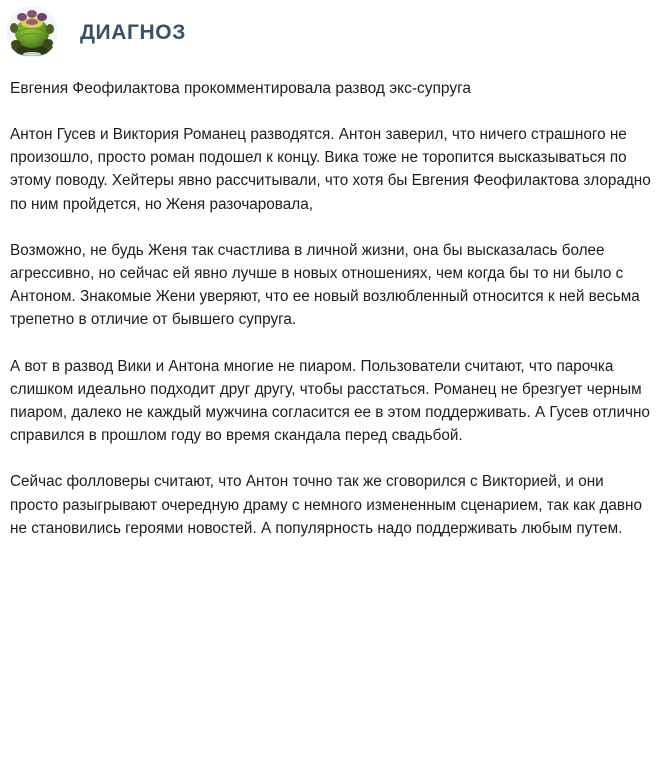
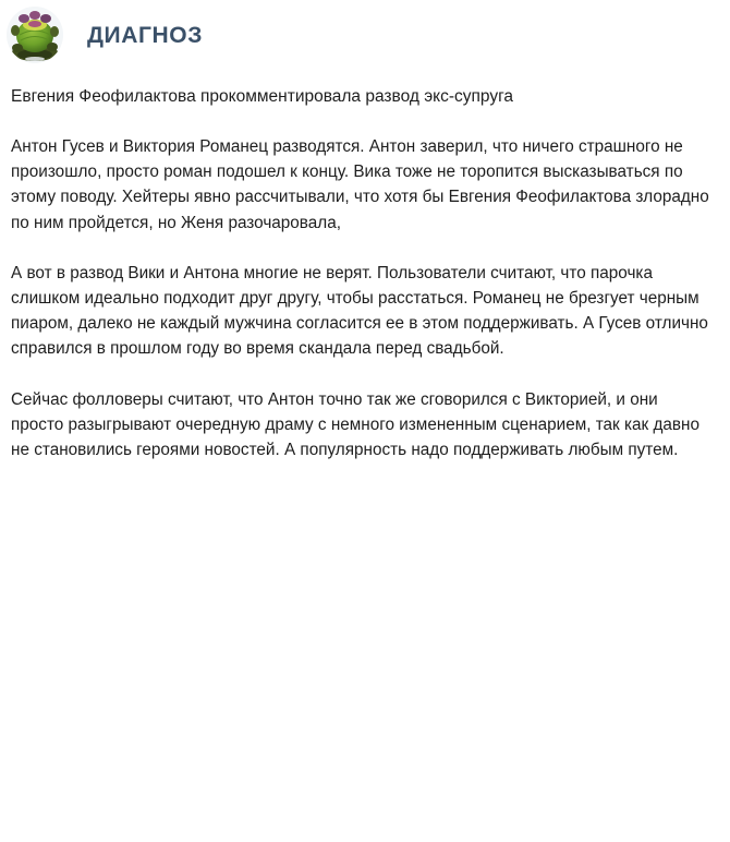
  ДИАГНОЗ
  Евгения Феофилактова прокомментировала развод экс-супруга
  Антон Гусев и Виктория Романец разводятся. Антон заверил, что ничего страшного не произошло, просто роман подошел к концу. Вика тоже не торопится высказываться по этому поводу. Хейтеры явно рассчитывали, что хотя бы Евгения Феофилактова злорадно по ним пройдется, но Женя разочаровала,
- Возможно, не будь Женя так счастлива в личной жизни, она бы высказалась более агрессивно, но сейчас ей явно лучше в новых отношениях, чем когда бы то ни было с Антоном. Знакомые Жени уверяют, что ее новый возлюбленный относится к ней весьма трепетно в отличие от бывшего супруга.
- А вот в развод Вики и Антона многие не пиаром. Пользователи считают, что парочка слишком идеально подходит друг другу, чтобы расстаться. Романец не брезгует черным пиаром, далеко не каждый мужчина согласится ее в этом поддерживать. А Гусев отлично справился в прошлом году во время скандала перед свадьбой.
+ А вот в развод Вики и Антона многие не верят. Пользователи считают, что парочка слишком идеально подходит друг другу, чтобы расстаться. Романец не брезгует черным пиаром, далеко не каждый мужчина согласится ее в этом поддерживать. А Гусев отлично справился в прошлом году во время скандала перед свадьбой.
  Сейчас фолловеры считают, что Антон точно так же сговорился с Викторией, и они просто разыгрывают очередную драму с немного измененным сценарием, так как давно не становились героями новостей. А популярность надо поддерживать любым путем.
